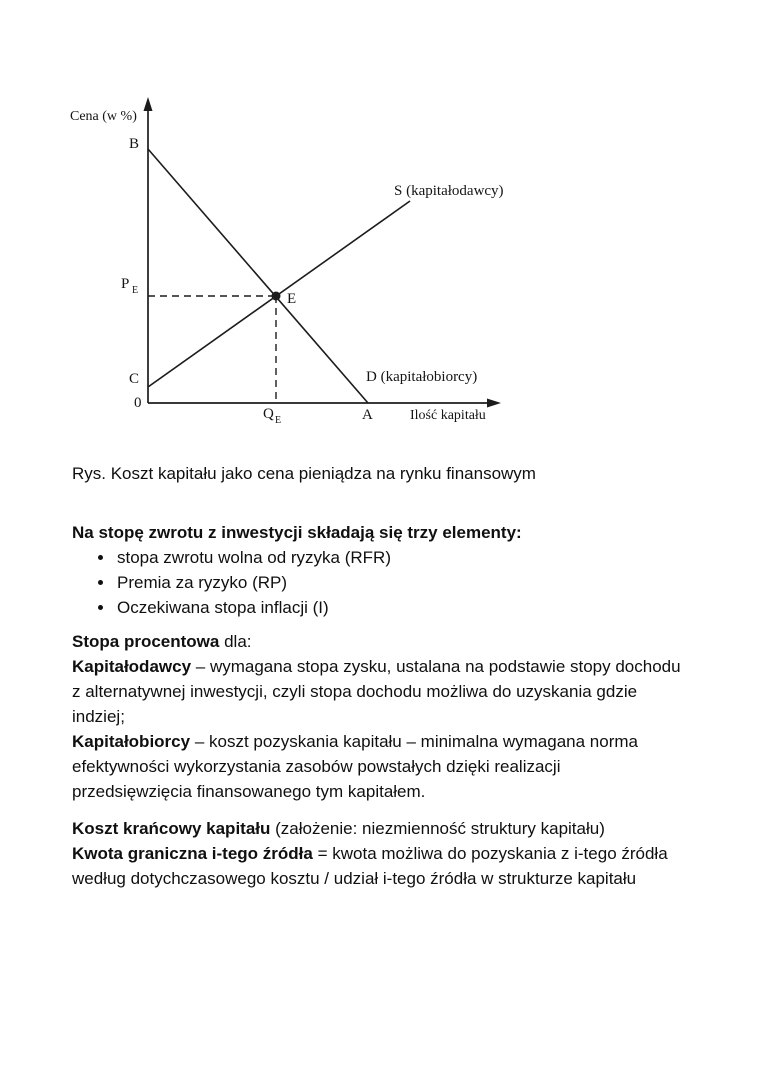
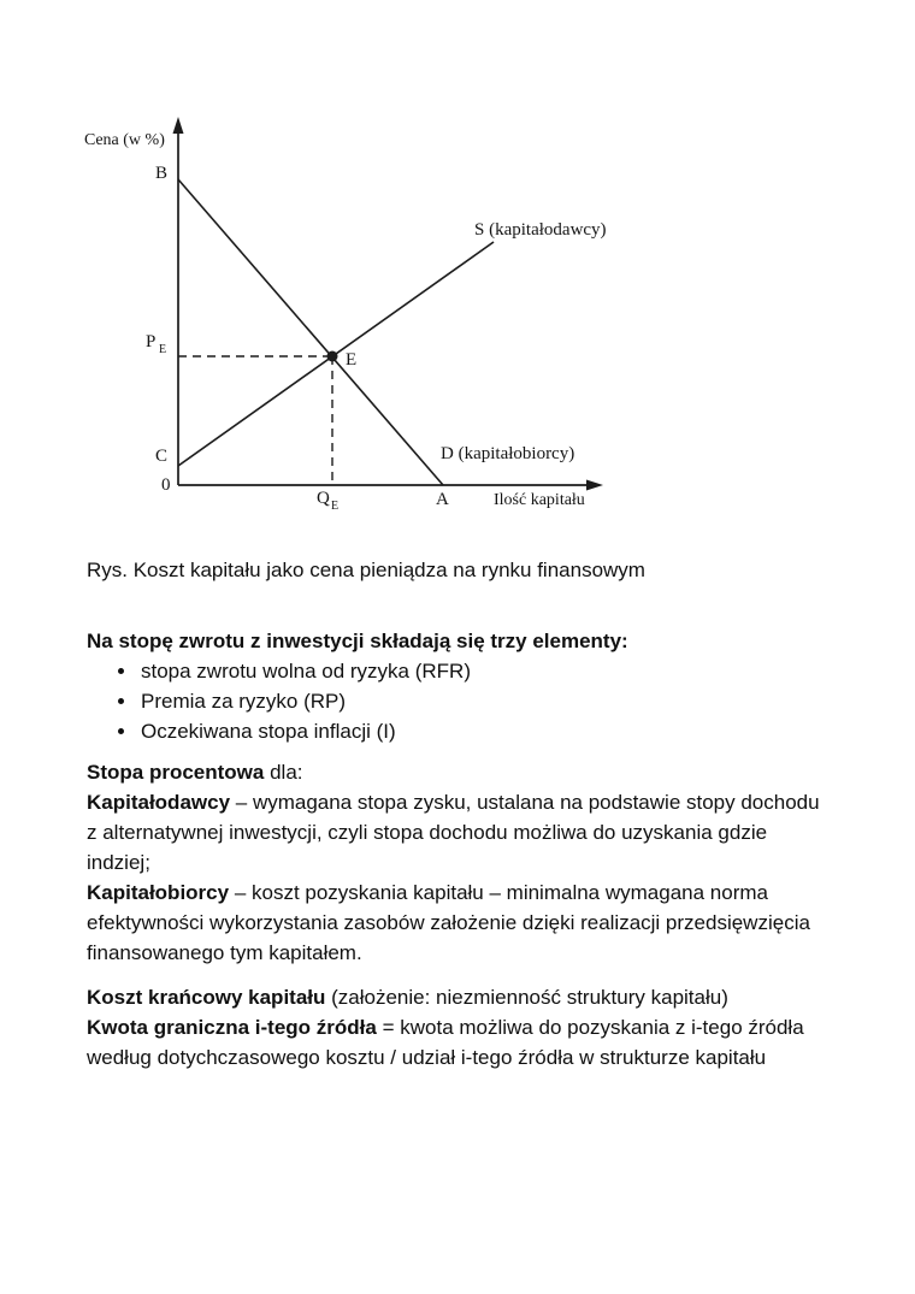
  Cena (w %)
  B
  P
  E
  E
  C
  0
  S (kapitałodawcy)
  D (kapitałobiorcy)
  Q
  E
  A
  Ilość kapitału
  Rys. Koszt kapitału jako cena pieniądza na rynku finansowym
  Na stopę zwrotu z inwestycji składają się trzy elementy:
  stopa zwrotu wolna od ryzyka (RFR)
  Premia za ryzyko (RP)
  Oczekiwana stopa inflacji (I)
  Stopa procentowa dla:
  Kapitałodawcy – wymagana stopa zysku, ustalana na podstawie stopy dochodu z alternatywnej inwestycji, czyli stopa dochodu możliwa do uzyskania gdzie indziej;
- Kapitałobiorcy – koszt pozyskania kapitału – minimalna wymagana norma efektywności wykorzystania zasobów powstałych dzięki realizacji przedsięwzięcia finansowanego tym kapitałem.
+ Kapitałobiorcy – koszt pozyskania kapitału – minimalna wymagana norma efektywności wykorzystania zasobów założenie dzięki realizacji przedsięwzięcia finansowanego tym kapitałem.
  Koszt krańcowy kapitału (założenie: niezmienność struktury kapitału)
  Kwota graniczna i-tego źródła = kwota możliwa do pozyskania z i-tego źródła według dotychczasowego kosztu / udział i-tego źródła w strukturze kapitału
